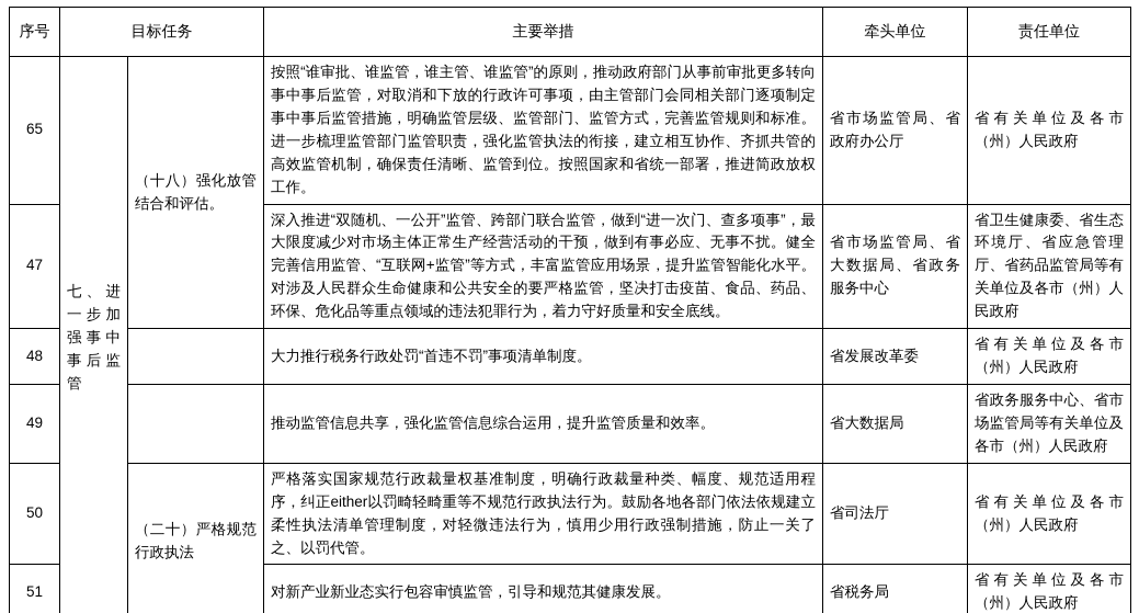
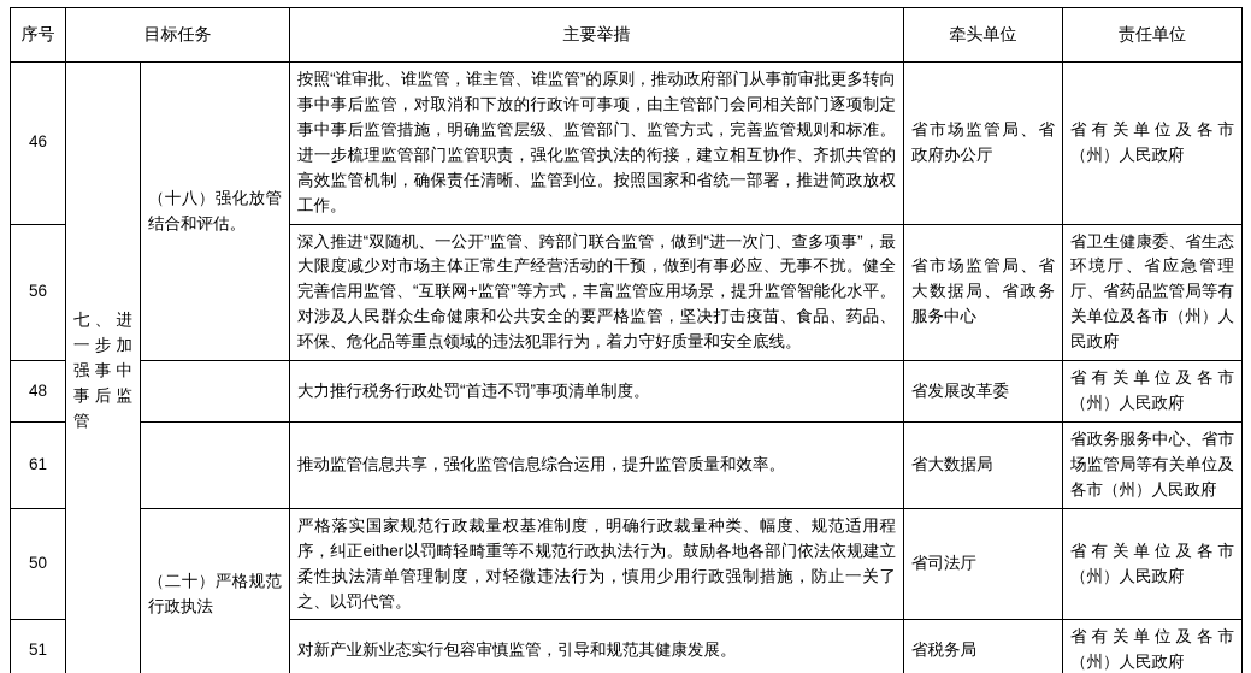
  序号	目标任务	主要举措	牵头单位	责任单位
- 65	七、进一步加强事中事后监管	（十八）强化放管结合和评估。	按照“谁审批、谁监管，谁主管、谁监管”的原则，推动政府部门从事前审批更多转向事中事后监管，对取消和下放的行政许可事项，由主管部门会同相关部门逐项制定事中事后监管措施，明确监管层级、监管部门、监管方式，完善监管规则和标准。进一步梳理监管部门监管职责，强化监管执法的衔接，建立相互协作、齐抓共管的高效监管机制，确保责任清晰、监管到位。按照国家和省统一部署，推进简政放权工作。	省市场监管局、省政府办公厅	省有关单位及各市（州）人民政府
+ 46	七、进一步加强事中事后监管	（十八）强化放管结合和评估。	按照“谁审批、谁监管，谁主管、谁监管”的原则，推动政府部门从事前审批更多转向事中事后监管，对取消和下放的行政许可事项，由主管部门会同相关部门逐项制定事中事后监管措施，明确监管层级、监管部门、监管方式，完善监管规则和标准。进一步梳理监管部门监管职责，强化监管执法的衔接，建立相互协作、齐抓共管的高效监管机制，确保责任清晰、监管到位。按照国家和省统一部署，推进简政放权工作。	省市场监管局、省政府办公厅	省有关单位及各市（州）人民政府
- 47	深入推进“双随机、一公开”监管、跨部门联合监管，做到“进一次门、查多项事”，最大限度减少对市场主体正常生产经营活动的干预，做到有事必应、无事不扰。健全完善信用监管、“互联网+监管”等方式，丰富监管应用场景，提升监管智能化水平。对涉及人民群众生命健康和公共安全的要严格监管，坚决打击疫苗、食品、药品、环保、危化品等重点领域的违法犯罪行为，着力守好质量和安全底线。	省市场监管局、省大数据局、省政务服务中心	省卫生健康委、省生态环境厅、省应急管理厅、省药品监管局等有关单位及各市（州）人民政府
+ 56	深入推进“双随机、一公开”监管、跨部门联合监管，做到“进一次门、查多项事”，最大限度减少对市场主体正常生产经营活动的干预，做到有事必应、无事不扰。健全完善信用监管、“互联网+监管”等方式，丰富监管应用场景，提升监管智能化水平。对涉及人民群众生命健康和公共安全的要严格监管，坚决打击疫苗、食品、药品、环保、危化品等重点领域的违法犯罪行为，着力守好质量和安全底线。	省市场监管局、省大数据局、省政务服务中心	省卫生健康委、省生态环境厅、省应急管理厅、省药品监管局等有关单位及各市（州）人民政府
  48		大力推行税务行政处罚“首违不罚”事项清单制度。	省发展改革委	省有关单位及各市（州）人民政府
- 49		推动监管信息共享，强化监管信息综合运用，提升监管质量和效率。	省大数据局	省政务服务中心、省市场监管局等有关单位及各市（州）人民政府
+ 61		推动监管信息共享，强化监管信息综合运用，提升监管质量和效率。	省大数据局	省政务服务中心、省市场监管局等有关单位及各市（州）人民政府
  50	（二十）严格规范行政执法	严格落实国家规范行政裁量权基准制度，明确行政裁量种类、幅度、规范适用程序，纠正either以罚畸轻畸重等不规范行政执法行为。鼓励各地各部门依法依规建立柔性执法清单管理制度，对轻微违法行为，慎用少用行政强制措施，防止一关了之、以罚代管。	省司法厅	省有关单位及各市（州）人民政府
  51	对新产业新业态实行包容审慎监管，引导和规范其健康发展。	省税务局	省有关单位及各市（州）人民政府
